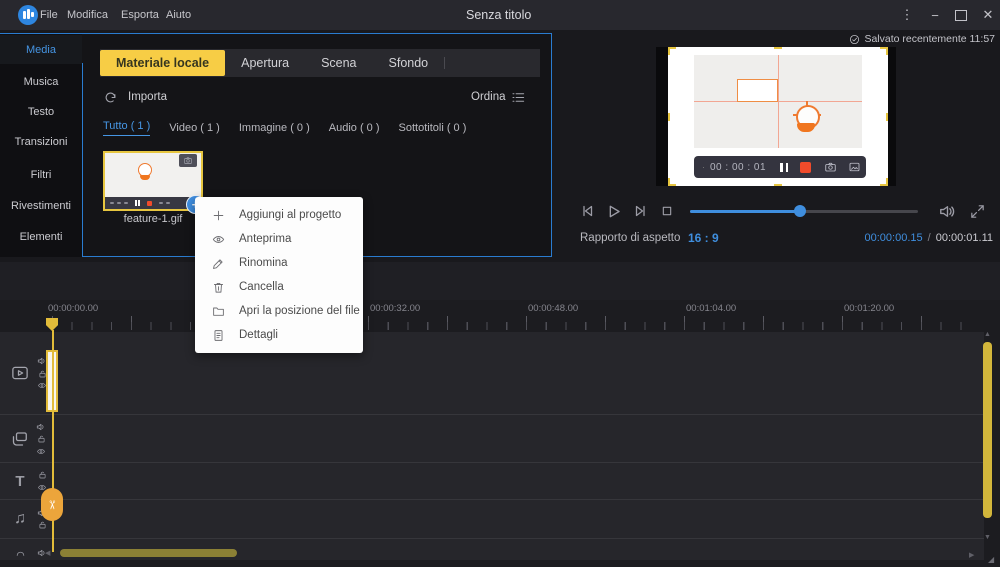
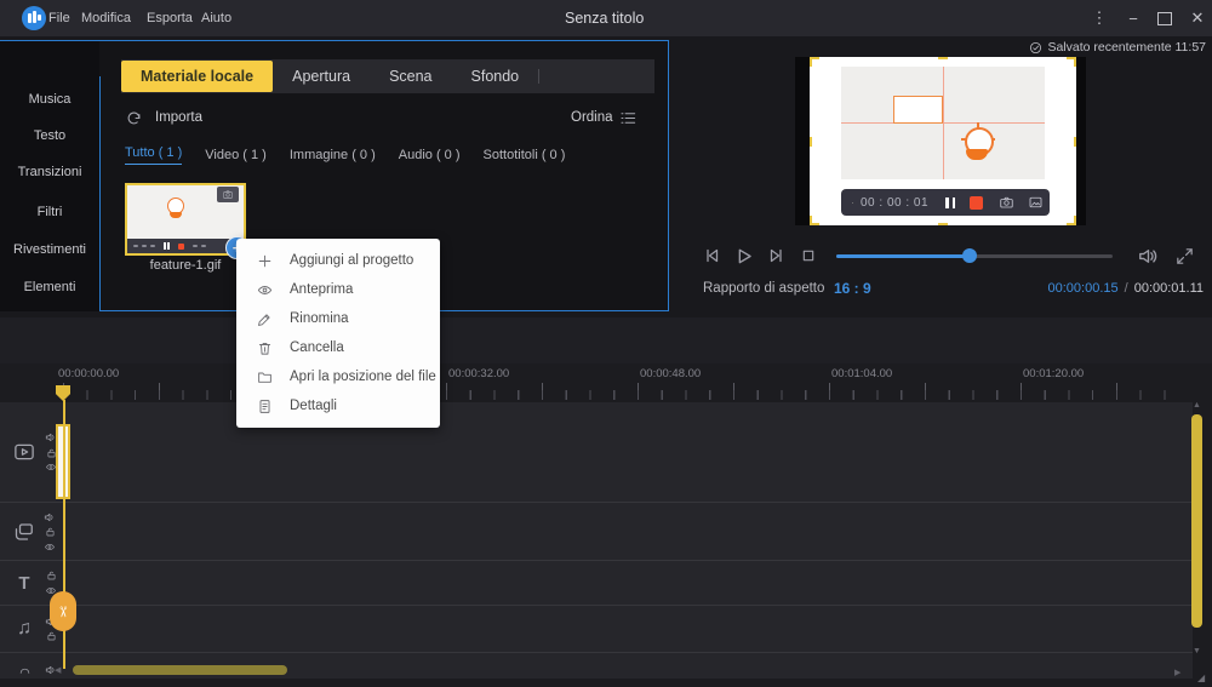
  File
  Modifica
  Esporta
  Aiuto
  Senza titolo
  ⋮
  −
  ✕
- Media
  Musica
  Testo
  Transizioni
  Filtri
  Rivestimenti
  Elementi
  Materiale locale
  Apertura
  Scena
  Sfondo
  Importa
  Ordina
  Tutto ( 1 )
  Video ( 1 )
  Immagine ( 0 )
  Audio ( 0 )
  Sottotitoli ( 0 )
  feature-1.gif
  Aggiungi al progetto
  Anteprima
  Rinomina
  Cancella
  Apri la posizione del file
  Dettagli
  Salvato recentemente 11:57
  ·
  00 : 00 : 01
  Rapporto di aspetto
  16 : 9
  00:00:00.15
  /
  00:00:01.11
  00:00:00.00
  00:00:32.00
  00:00:48.00
  00:01:04.00
  00:01:20.00
  T
  ♫
  ◢
